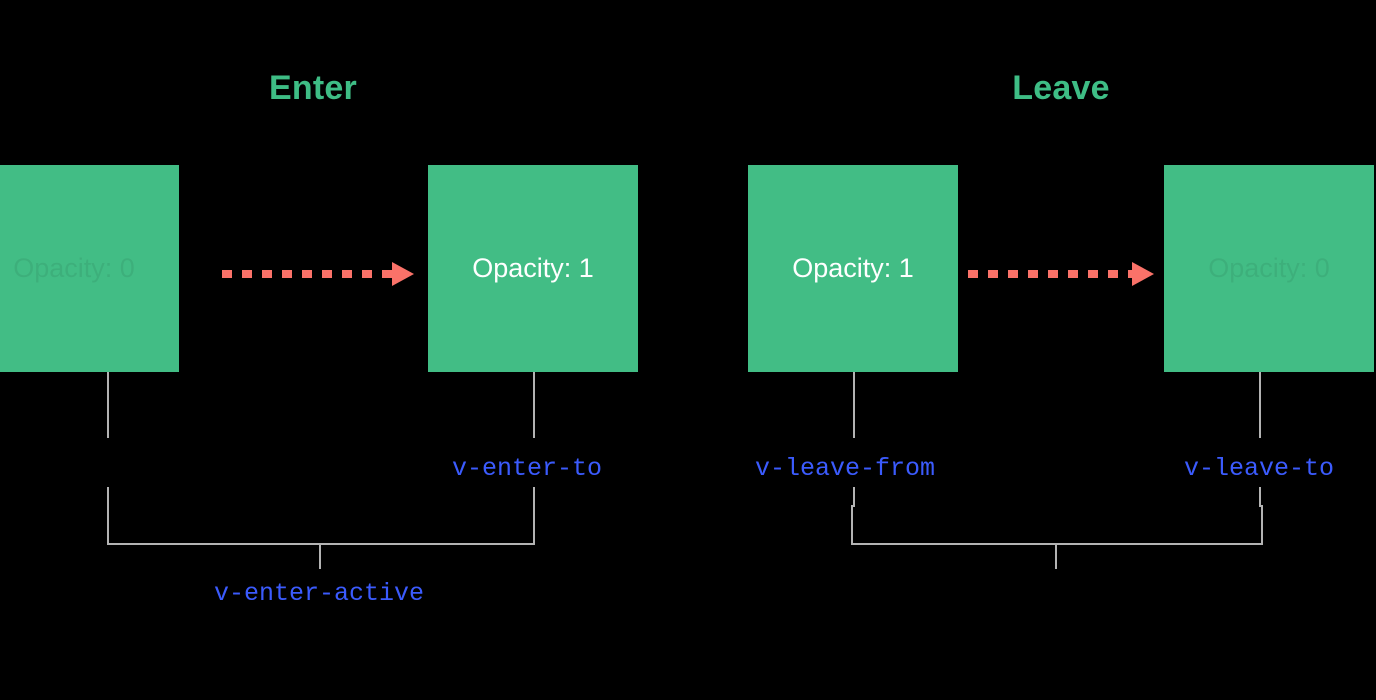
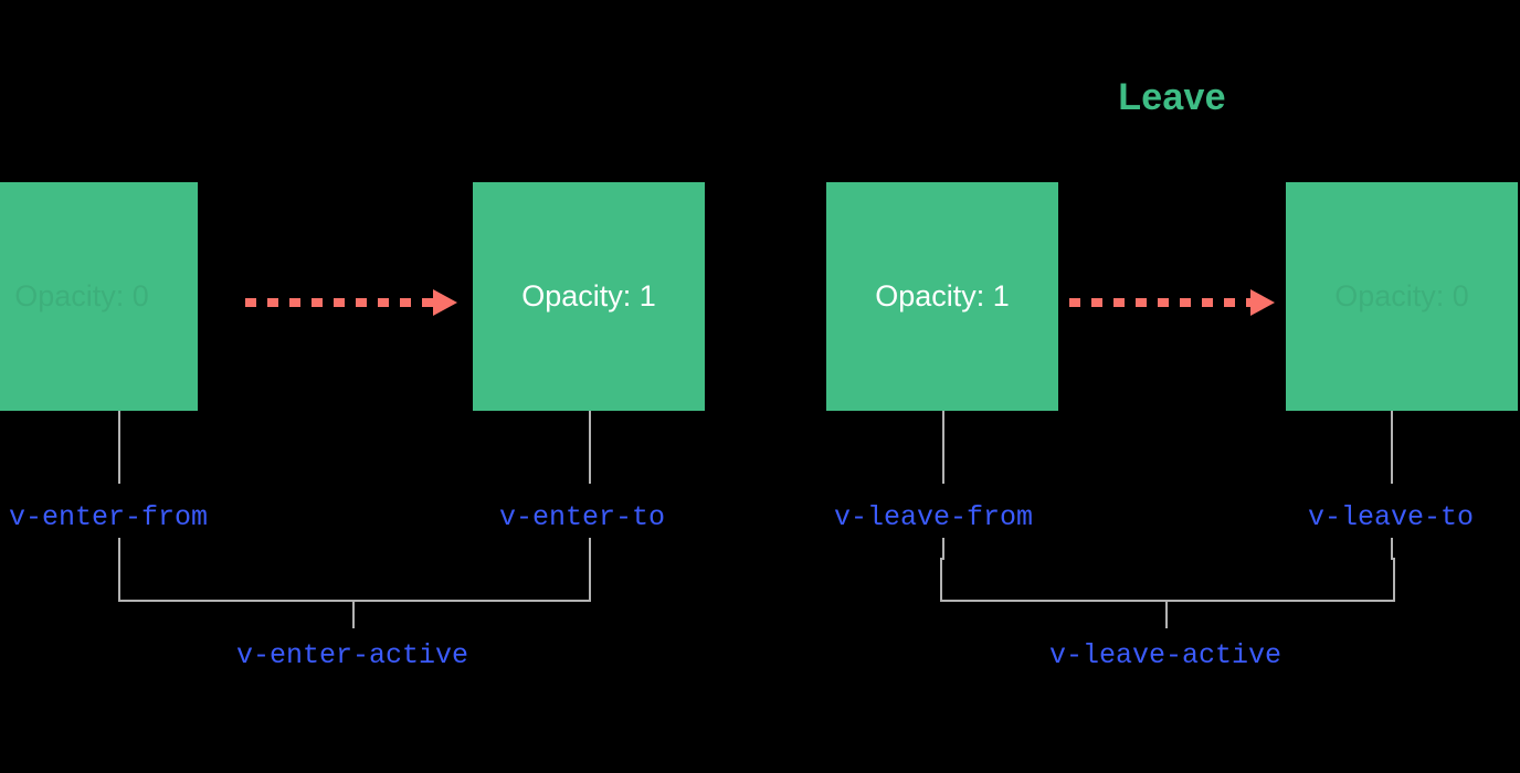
- Enter
  Leave
  Opacity: 1
  Opacity: 1
+ v-enter-from
  v-enter-to
  v-leave-from
  v-leave-to
  v-enter-active
+ v-leave-active
